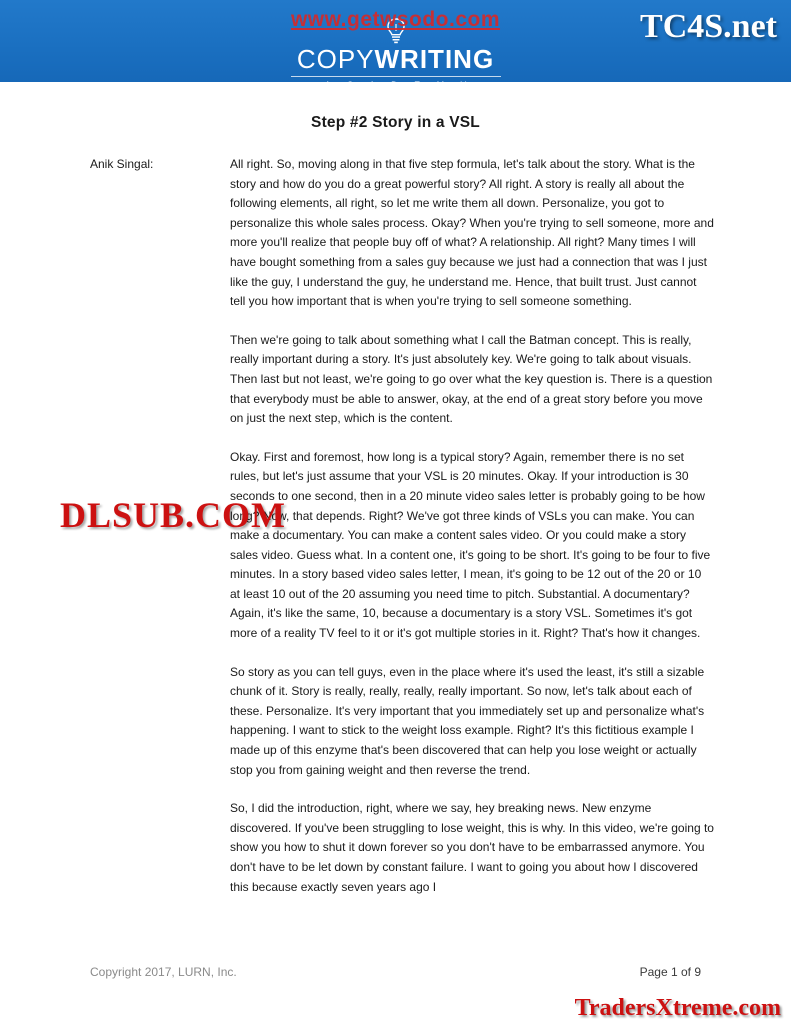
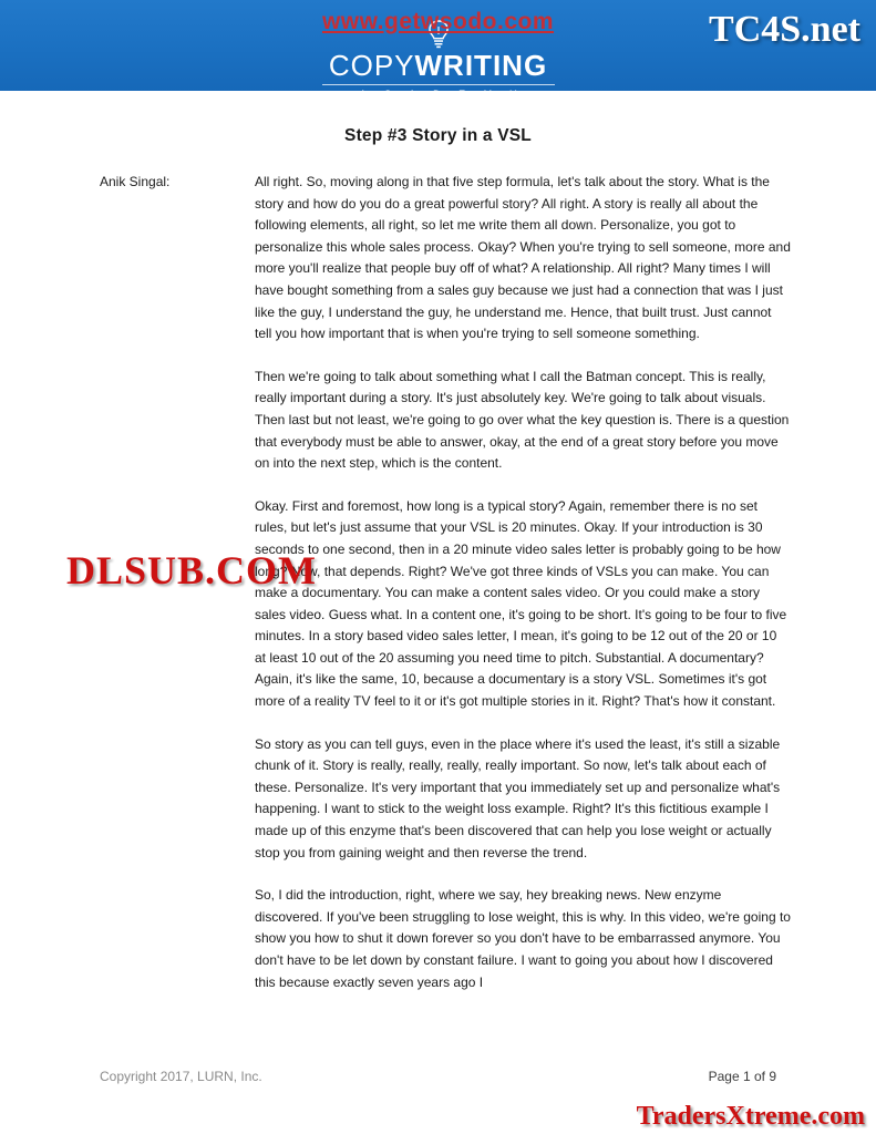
  www.getwsodo.com
  COPYWRITING
  A C A D E M Y
  TC4S.net
- Step #2 Story in a VSL
+ Step #3 Story in a VSL
  Anik Singal:
  All right. So, moving along in that five step formula, let's talk about the story. What is the story and how do you do a great powerful story? All right. A story is really all about the following elements, all right, so let me write them all down. Personalize, you got to personalize this whole sales process. Okay? When you're trying to sell someone, more and more you'll realize that people buy off of what? A relationship. All right? Many times I will have bought something from a sales guy because we just had a connection that was I just like the guy, I understand the guy, he understand me. Hence, that built trust. Just cannot tell you how important that is when you're trying to sell someone something.
- Then we're going to talk about something what I call the Batman concept. This is really, really important during a story. It's just absolutely key. We're going to talk about visuals. Then last but not least, we're going to go over what the key question is. There is a question that everybody must be able to answer, okay, at the end of a great story before you move on just the next step, which is the content.
+ Then we're going to talk about something what I call the Batman concept. This is really, really important during a story. It's just absolutely key. We're going to talk about visuals. Then last but not least, we're going to go over what the key question is. There is a question that everybody must be able to answer, okay, at the end of a great story before you move on into the next step, which is the content.
- Okay. First and foremost, how long is a typical story? Again, remember there is no set rules, but let's just assume that your VSL is 20 minutes. Okay. If your introduction is 30 seconds to one second, then in a 20 minute video sales letter is probably going to be how long? Now, that depends. Right? We've got three kinds of VSLs you can make. You can make a documentary. You can make a content sales video. Or you could make a story sales video. Guess what. In a content one, it's going to be short. It's going to be four to five minutes. In a story based video sales letter, I mean, it's going to be 12 out of the 20 or 10 at least 10 out of the 20 assuming you need time to pitch. Substantial. A documentary? Again, it's like the same, 10, because a documentary is a story VSL. Sometimes it's got more of a reality TV feel to it or it's got multiple stories in it. Right? That's how it changes.
+ Okay. First and foremost, how long is a typical story? Again, remember there is no set rules, but let's just assume that your VSL is 20 minutes. Okay. If your introduction is 30 seconds to one second, then in a 20 minute video sales letter is probably going to be how long? Now, that depends. Right? We've got three kinds of VSLs you can make. You can make a documentary. You can make a content sales video. Or you could make a story sales video. Guess what. In a content one, it's going to be short. It's going to be four to five minutes. In a story based video sales letter, I mean, it's going to be 12 out of the 20 or 10 at least 10 out of the 20 assuming you need time to pitch. Substantial. A documentary? Again, it's like the same, 10, because a documentary is a story VSL. Sometimes it's got more of a reality TV feel to it or it's got multiple stories in it. Right? That's how it constant.
  So story as you can tell guys, even in the place where it's used the least, it's still a sizable chunk of it. Story is really, really, really, really important. So now, let's talk about each of these. Personalize. It's very important that you immediately set up and personalize what's happening. I want to stick to the weight loss example. Right? It's this fictitious example I made up of this enzyme that's been discovered that can help you lose weight or actually stop you from gaining weight and then reverse the trend.
  So, I did the introduction, right, where we say, hey breaking news. New enzyme discovered. If you've been struggling to lose weight, this is why. In this video, we're going to show you how to shut it down forever so you don't have to be embarrassed anymore. You don't have to be let down by constant failure. I want to going you about how I discovered this because exactly seven years ago I
  DLSUB.COM
  Copyright 2017, LURN, Inc.
  Page 1 of 9
  TradersXtreme.com
